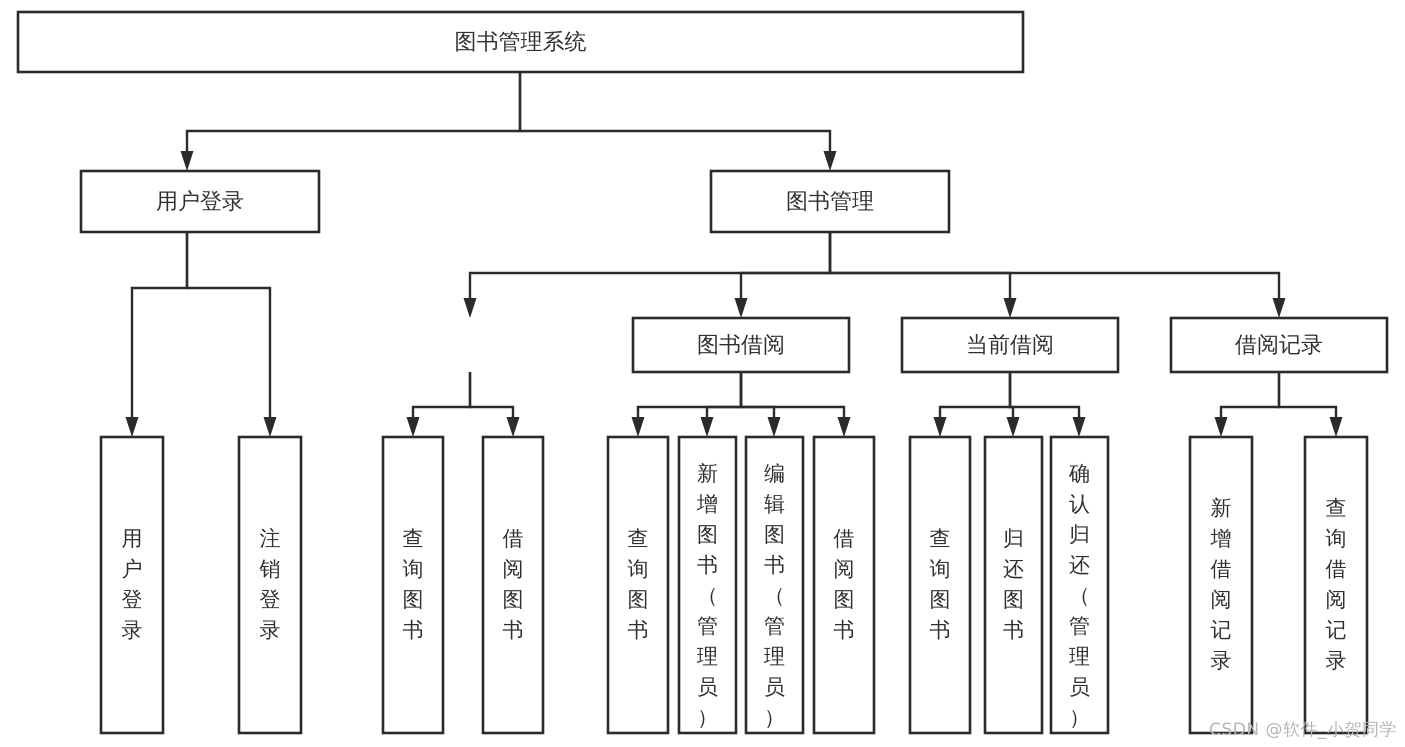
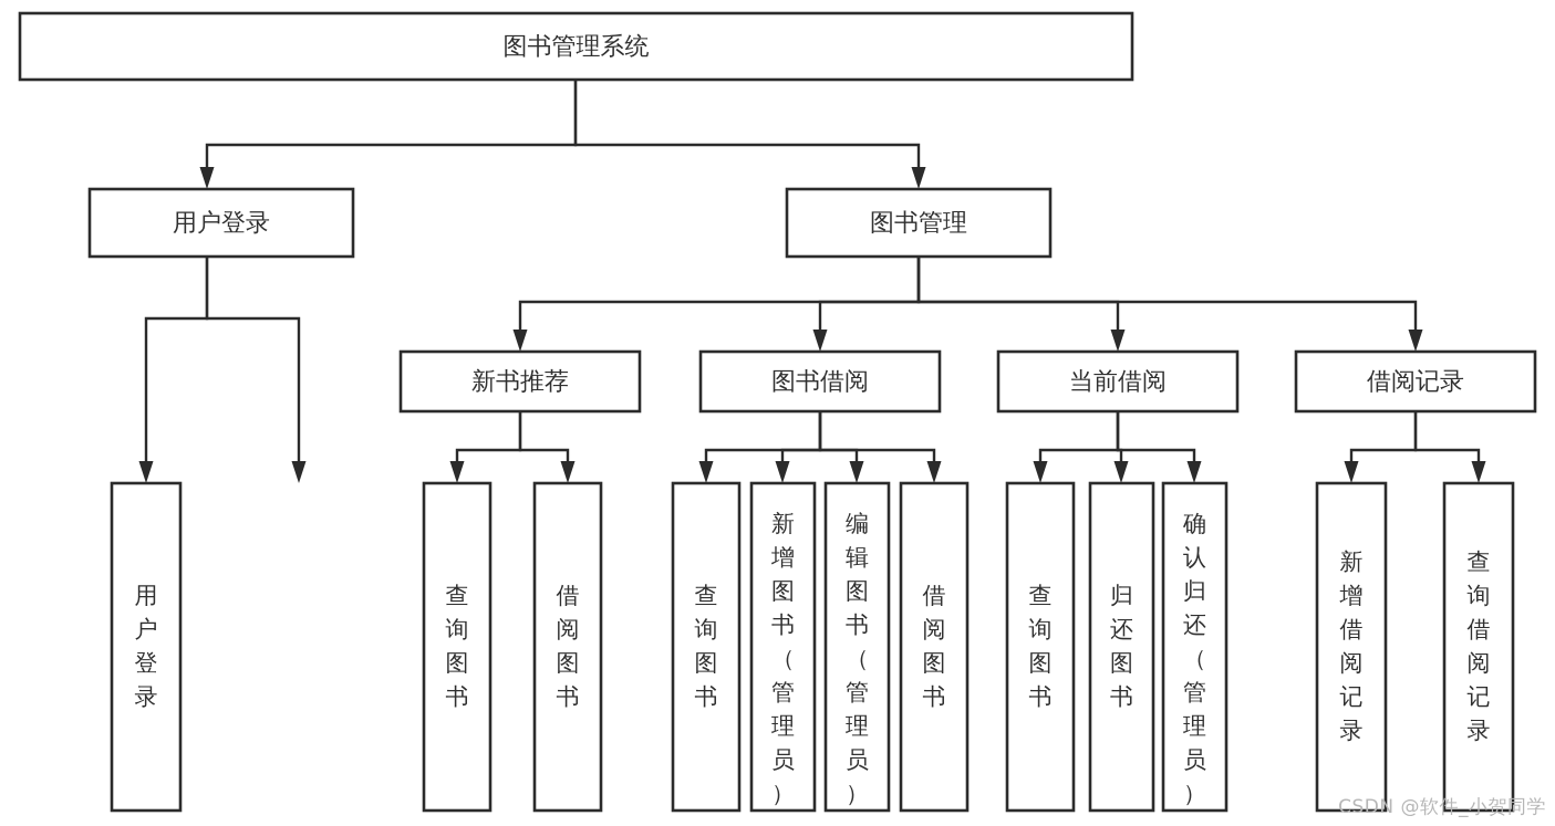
  图书管理系统
  用户登录
  图书管理
+ 新书推荐
  图书借阅
  当前借阅
  借阅记录
  用户登录
- 注销登录
  查询图书
  借阅图书
  查询图书
  新增图书（管理员）
  编辑图书（管理员）
  借阅图书
  查询图书
  归还图书
  确认归还（管理员）
  新增借阅记录
  查询借阅记录
  CSDN @软件_小贺同学
